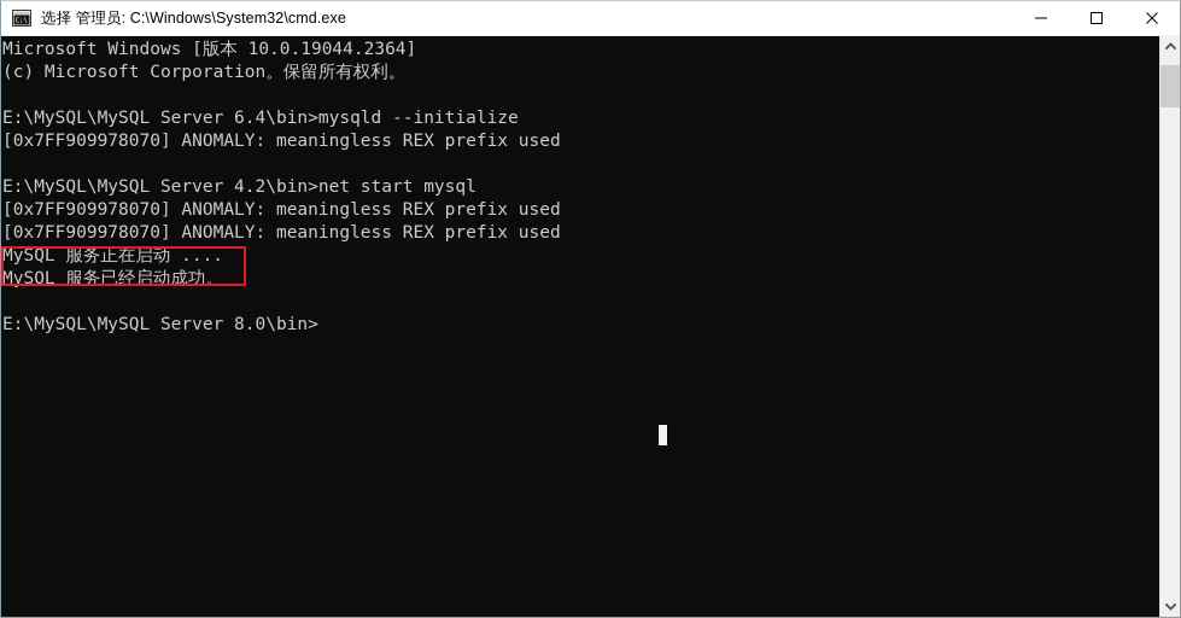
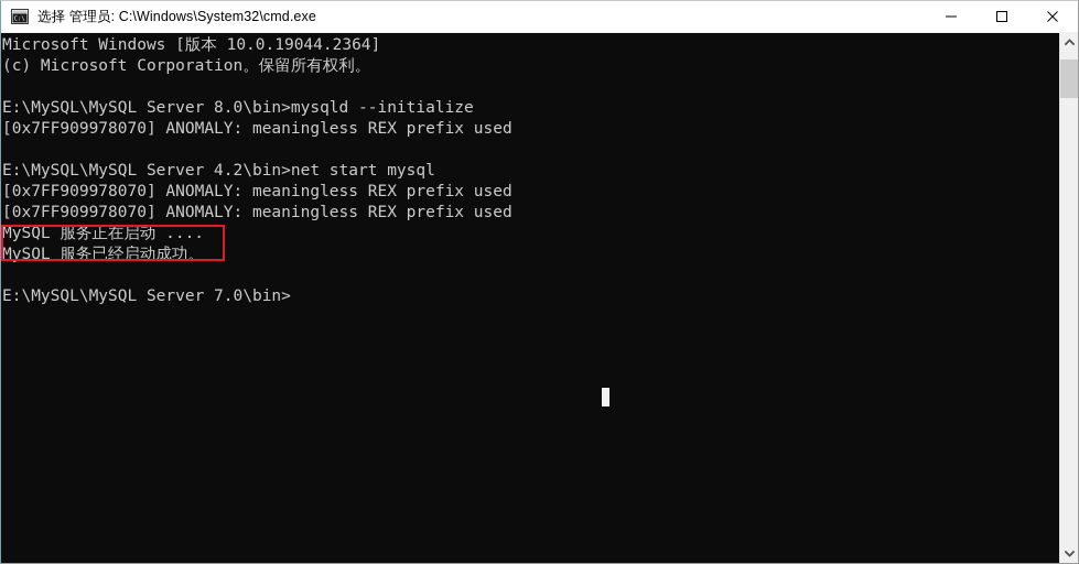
  选择 管理员: C:\Windows\System32\cmd.exe
  Microsoft Windows [版本 10.0.19044.2364]
  (c) Microsoft Corporation。保留所有权利。
- E:\MySQL\MySQL Server 6.4\bin>mysqld --initialize
+ E:\MySQL\MySQL Server 8.0\bin>mysqld --initialize
  [0x7FF909978070] ANOMALY: meaningless REX prefix used
  E:\MySQL\MySQL Server 4.2\bin>net start mysql
  [0x7FF909978070] ANOMALY: meaningless REX prefix used
  [0x7FF909978070] ANOMALY: meaningless REX prefix used
  MySQL 服务正在启动 ....
  MySQL 服务已经启动成功。
- E:\MySQL\MySQL Server 8.0\bin>
+ E:\MySQL\MySQL Server 7.0\bin>
